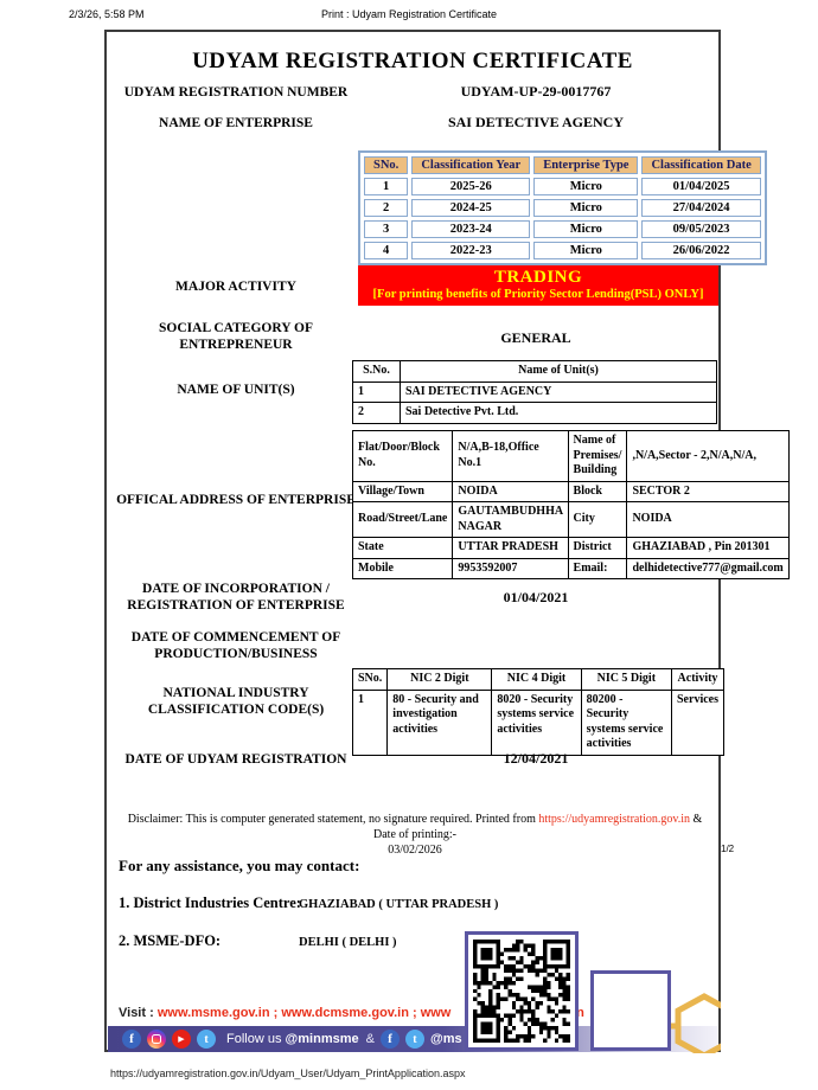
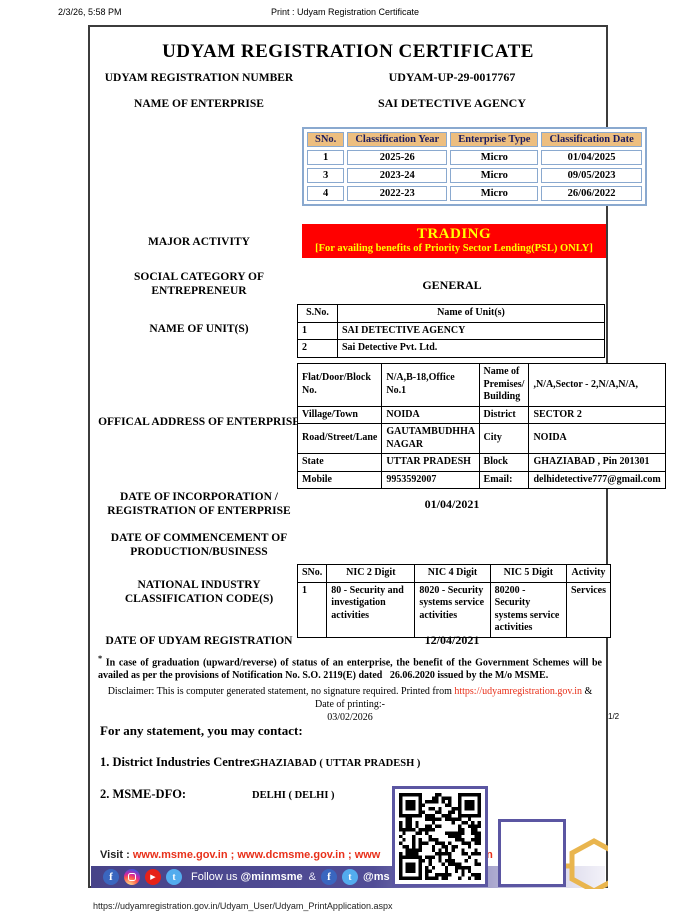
  2/3/26, 5:58 PM
  Print : Udyam Registration Certificate
  1/2
  https://udyamregistration.gov.in/Udyam_User/Udyam_PrintApplication.aspx
  UDYAM REGISTRATION CERTIFICATE
  UDYAM REGISTRATION NUMBER
  UDYAM-UP-29-0017767
  NAME OF ENTERPRISE
  SAI DETECTIVE AGENCY
  SNo.	Classification Year	Enterprise Type	Classification Date
  1	2025-26	Micro	01/04/2025
- 2	2024-25	Micro	27/04/2024
  3	2023-24	Micro	09/05/2023
  4	2022-23	Micro	26/06/2022
  MAJOR ACTIVITY
  TRADING
- [For printing benefits of Priority Sector Lending(PSL) ONLY]
+ [For availing benefits of Priority Sector Lending(PSL) ONLY]
  SOCIAL CATEGORY OF ENTREPRENEUR
  GENERAL
  NAME OF UNIT(S)
  S.No.	Name of Unit(s)
  1	SAI DETECTIVE AGENCY
  2	Sai Detective Pvt. Ltd.
  OFFICAL ADDRESS OF ENTERPRIS
  Flat/Door/Block No.	N/A,B-18,Office No.1	Name of Premises/ Building	,N/A,Sector - 2,N/A,N/A,
- Village/Town	NOIDA	Block	SECTOR 2
+ Village/Town	NOIDA	District	SECTOR 2
  Road/Street/Lane	GAUTAMBUDHHA NAGAR	City	NOIDA
- State	UTTAR PRADESH	District	GHAZIABAD , Pin 201301
+ State	UTTAR PRADESH	Block	GHAZIABAD , Pin 201301
  Mobile	9953592007	Email:	delhidetective777@gmail.com
  DATE OF INCORPORATION / REGISTRATION OF ENTERPRISE
  01/04/2021
  DATE OF COMMENCEMENT OF PRODUCTION/BUSINESS
  NATIONAL INDUSTRY CLASSIFICATION CODE(S)
  SNo.	NIC 2 Digit	NIC 4 Digit	NIC 5 Digit	Activity
  1	80 - Security and investigation activities	8020 - Security systems service activities	80200 - Security systems service activities	Services
  DATE OF UDYAM REGISTRATION
  12/04/2021
+ * In case of graduation (upward/reverse) of status of an enterprise, the benefit of the Government Schemes will be availed as per the provisions of Notification No. S.O. 2119(E) dated 26.06.2020 issued by the M/o MSME.
  Disclaimer: This is computer generated statement, no signature required. Printed from https://udyamregistration.gov.in & Date of printing:-
  03/02/2026
- For any assistance, you may contact:
+ For any statement, you may contact:
  1. District Industries Centre:
  GHAZIABAD ( UTTAR PRADESH )
  2. MSME-DFO:
  DELHI ( DELHI )
  Visit : www.msme.gov.in ; www.dcmsme.gov.in ; www
  f
  ▶
  t
  Follow us @minmsme
  &
  f
  t
  @ms
